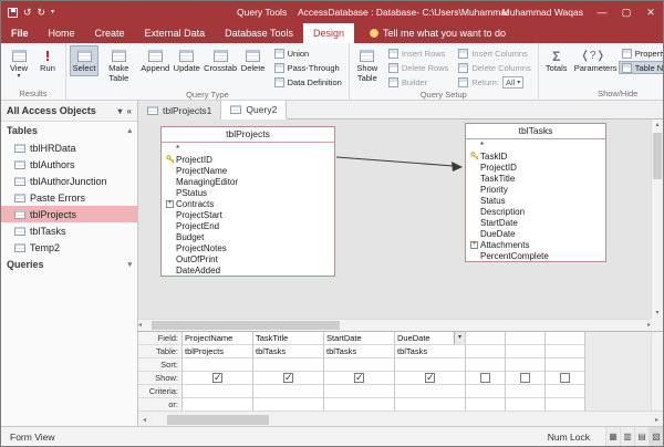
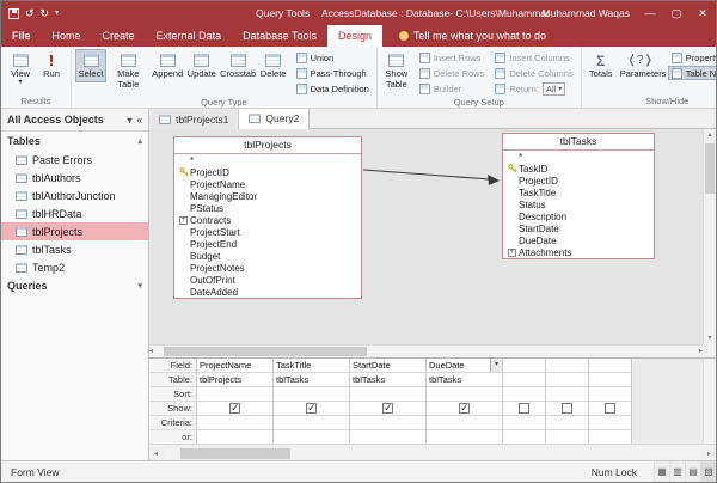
  ↺
  ↻
  Query Tools
  AccessDatabase : Database- C:\Users\Muhamma
  Muhammad Waqas
  —
  ▢
  ✕
  File
  Home
  Create
  External Data
  Database Tools
  Design
- Tell me what you want to do
+ Tell me what you what to do
  View
  !
  Run
  Results
  Select
  Make Table
  Append
  Update
  Crosstab
  Delete
  Union
  Pass-Through
  Data Definition
  Query Type
  Show Table
  Insert Rows
  Delete Rows
  Builder
  Insert Columns
  Delete Columns
  Return:
  All
  Query Setup
  Σ
  Totals
  ❬?❭
  Parameters
  Show/Hide
  All Access Objects
  ▾
  «
  Tables
- tblHRData
+ Paste Errors
  tblAuthors
  tblAuthorJunction
- Paste Errors
+ tblHRData
  tblProjects
  tblTasks
  Temp2
  Queries
  tblProjects1
  Query2
  tblProjects
  *
  ProjectID
  ProjectName
  ManagingEditor
  PStatus
  Contracts
  ProjectStart
  ProjectEnd
  Budget
  ProjectNotes
  OutOfPrint
  DateAdded
  tblTasks
  *
  TaskID
  ProjectID
  TaskTitle
- Priority
  Status
  Description
  StartDate
  DueDate
  Attachments
- PercentComplete
  Field:
  Table:
  Sort:
  Show:
  Criteria:
  or:
  ProjectName
  tblProjects
  TaskTitle
  tblTasks
  StartDate
  tblTasks
  DueDate
  tblTasks
  Form View
  Num Lock
  ▦
  ▥
  ▤
  ▧
